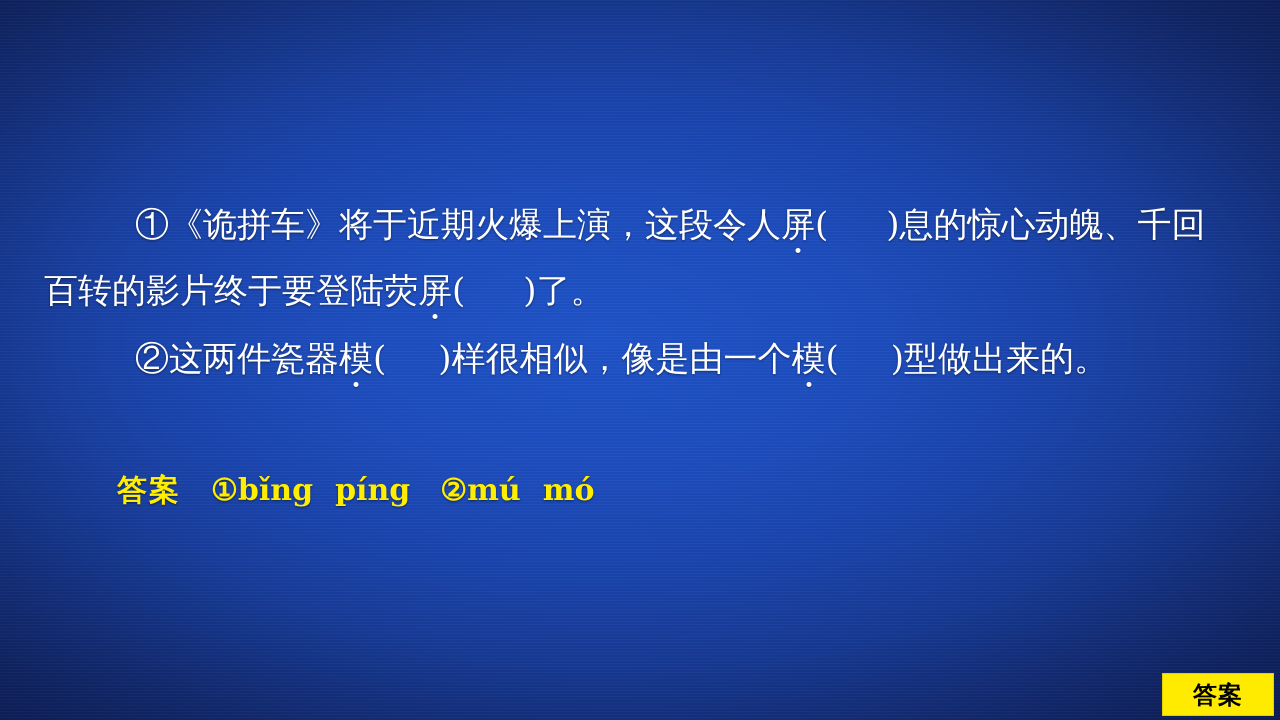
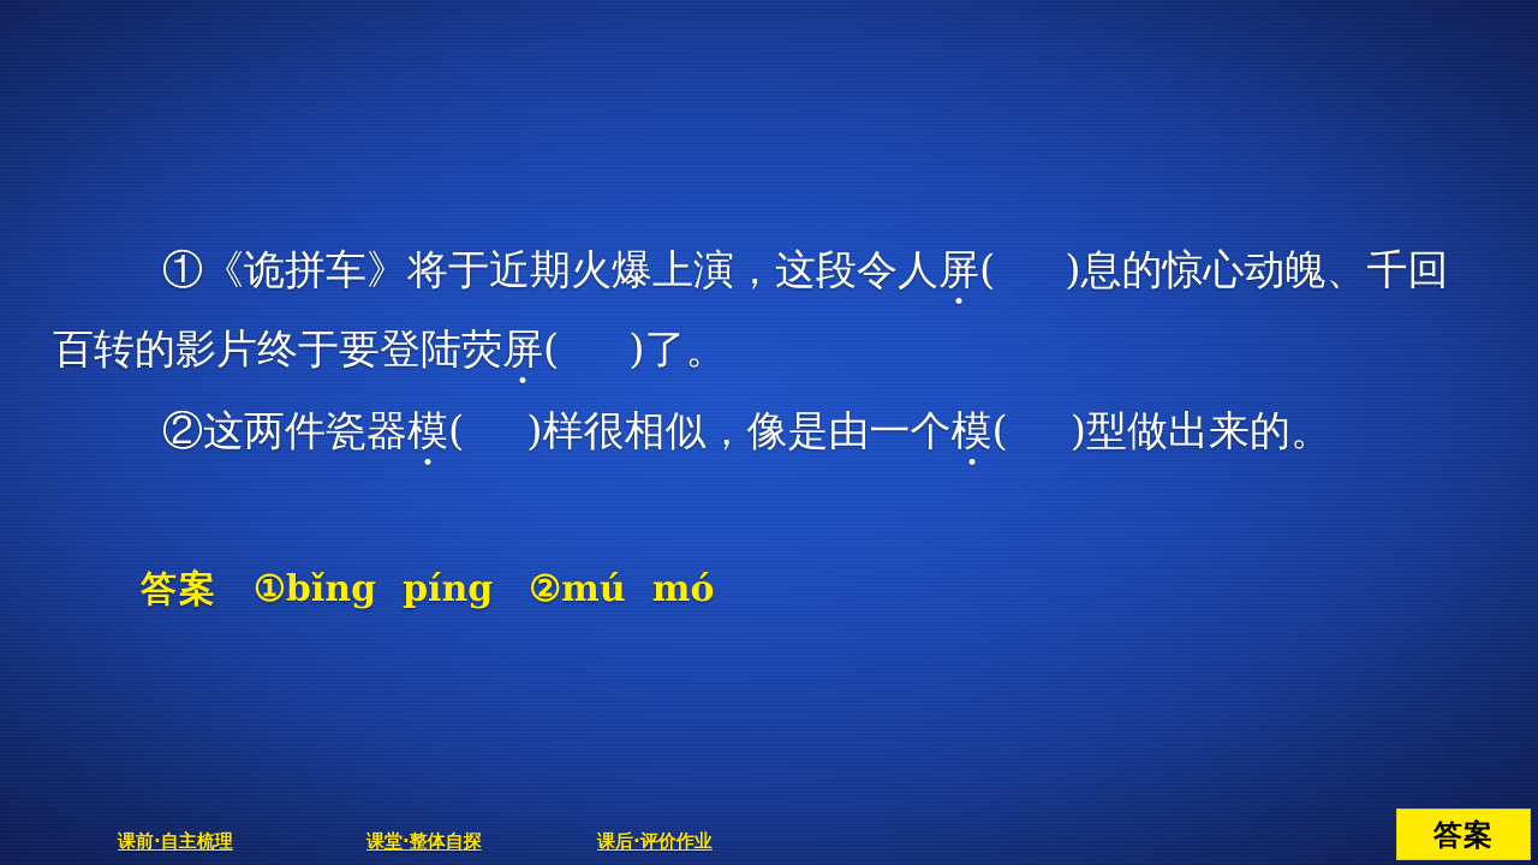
  ①《诡拼车》将于近期火爆上演，这段令人屏( )息的惊心动魄、千回
  百转的影片终于要登陆荧屏( )了。
  ②这两件瓷器模( )样很相似，像是由一个模( )型做出来的。
  答案 ①bǐng píng ②mú mó
+ 课前·自主梳理
+ 课堂·整体自探
+ 课后·评价作业
  答案
